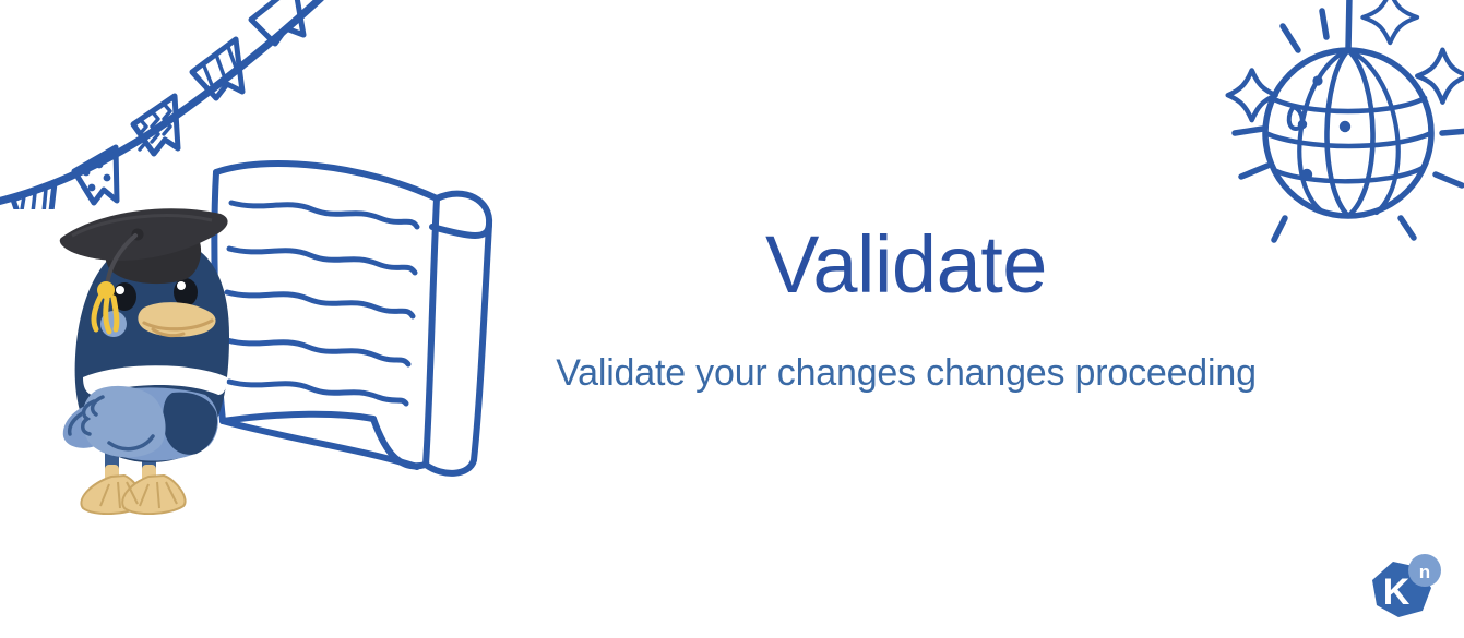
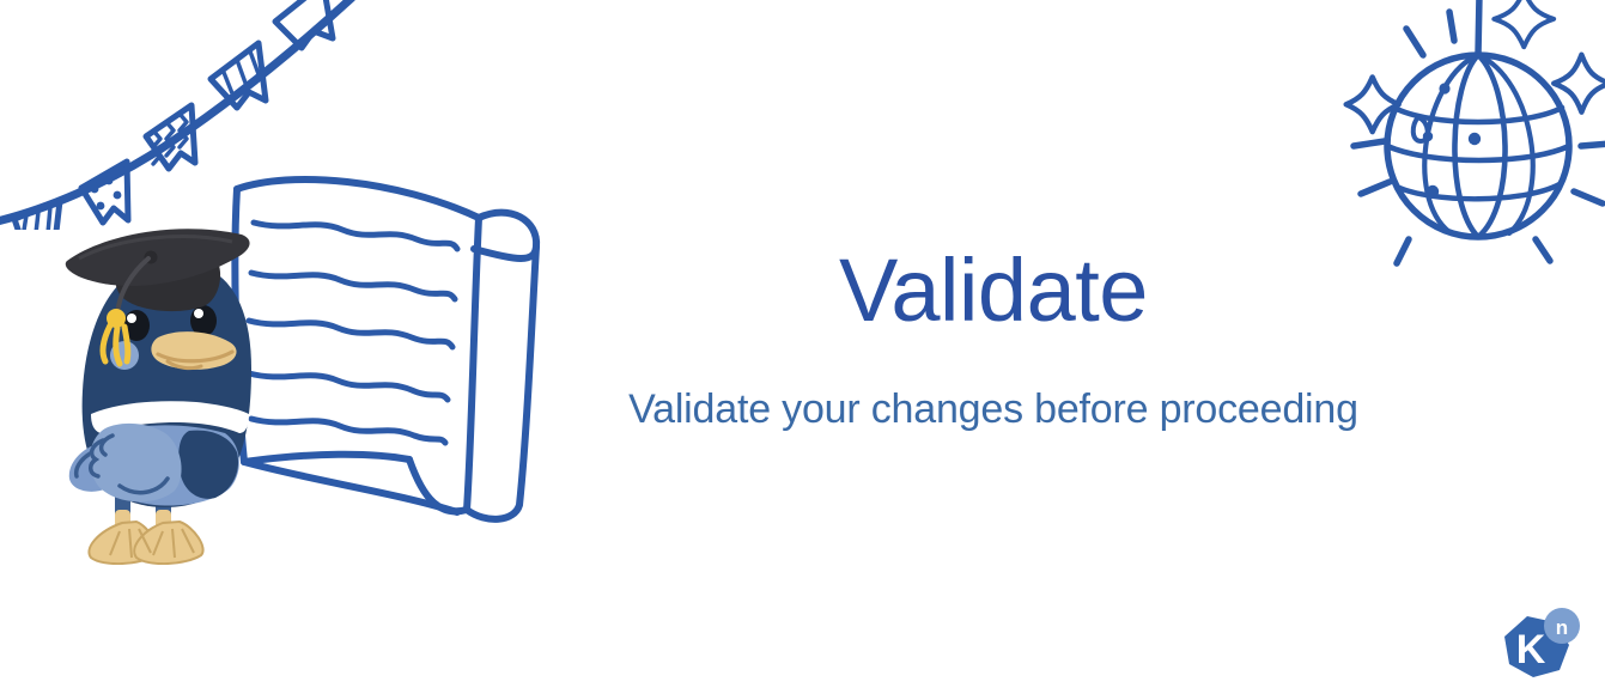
  Validate
- Validate your changes changes proceeding
+ Validate your changes before proceeding
  K
  n
